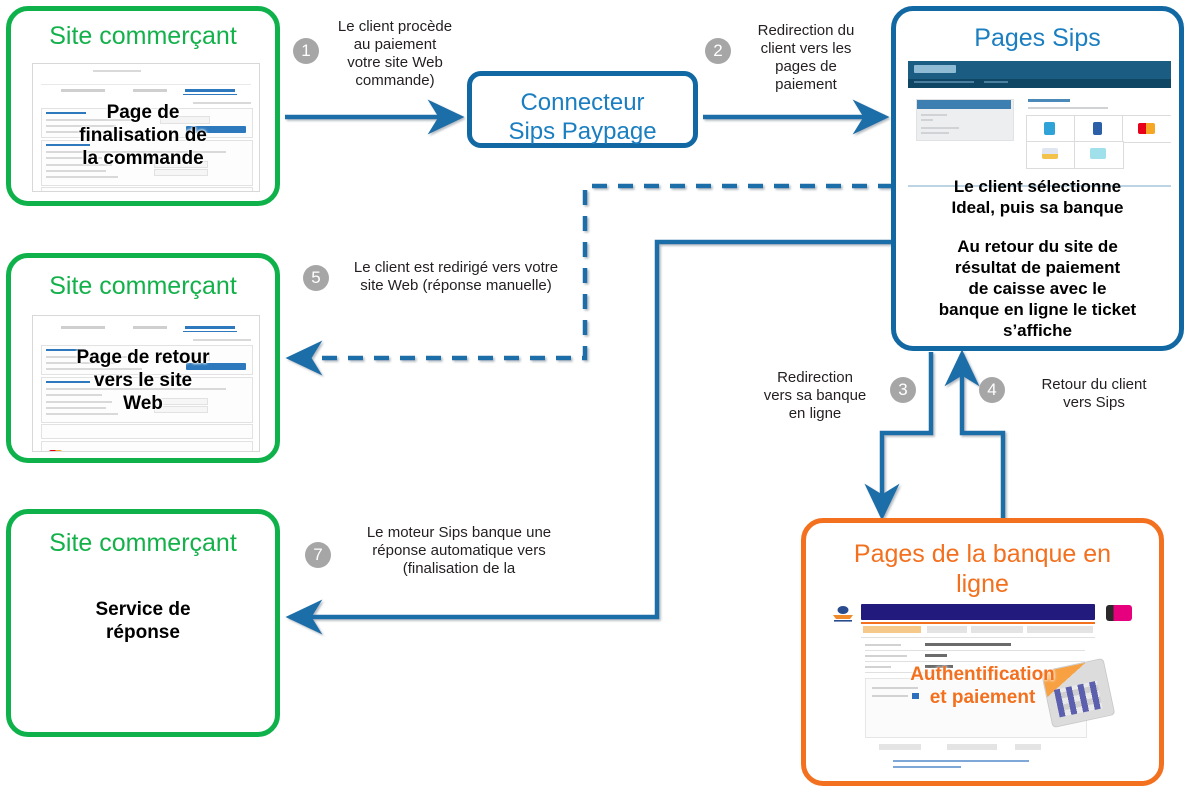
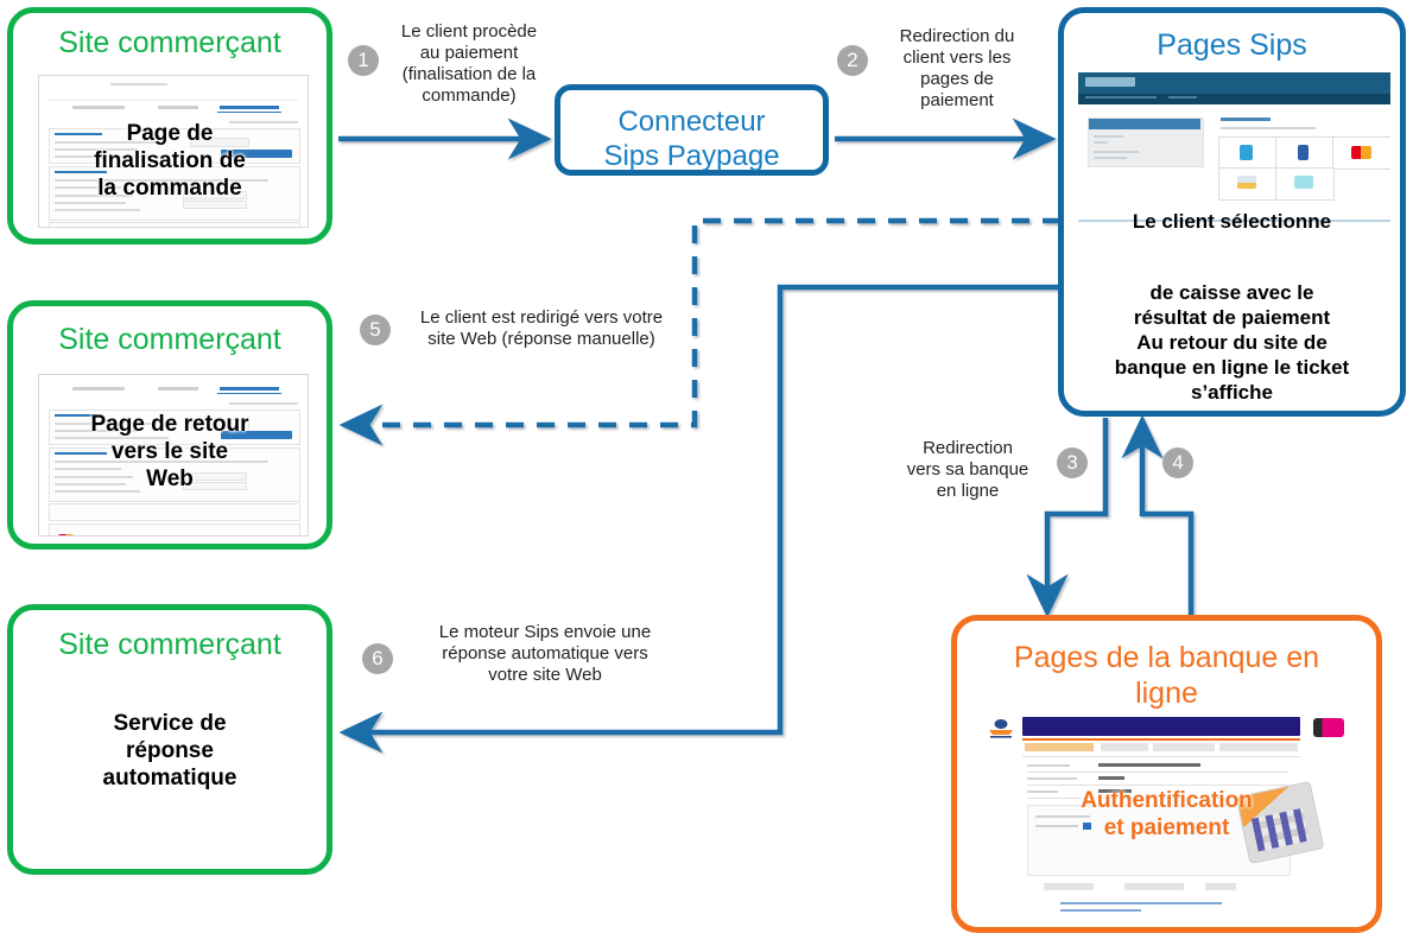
  Site commerçant
  Page de
  finalisation de
  la commande
  1
  Le client procède
  au paiement
- votre site Web
+ (finalisation de la
  commande)
  Connecteur
  Sips Paypage
  2
  Redirection du
  client vers les
  pages de
  paiement
  Pages Sips
  Le client sélectionne
- Ideal, puis sa banque
- Au retour du site de
+ de caisse avec le
  résultat de paiement
- de caisse avec le
+ Au retour du site de
  banque en ligne le ticket
  s’affiche
  Site commerçant
  Page de retour
  vers le site
  Web
  5
  Le client est redirigé vers votre
  site Web (réponse manuelle)
  3
  Redirection
  vers sa banque
  en ligne
  4
- Retour du client
- vers Sips
  Site commerçant
  Service de
  réponse
+ automatique
- 7
+ 6
- Le moteur Sips banque une
+ Le moteur Sips envoie une
  réponse automatique vers
- (finalisation de la
+ votre site Web
  Pages de la banque en
  ligne
  Authentification
  et paiement
